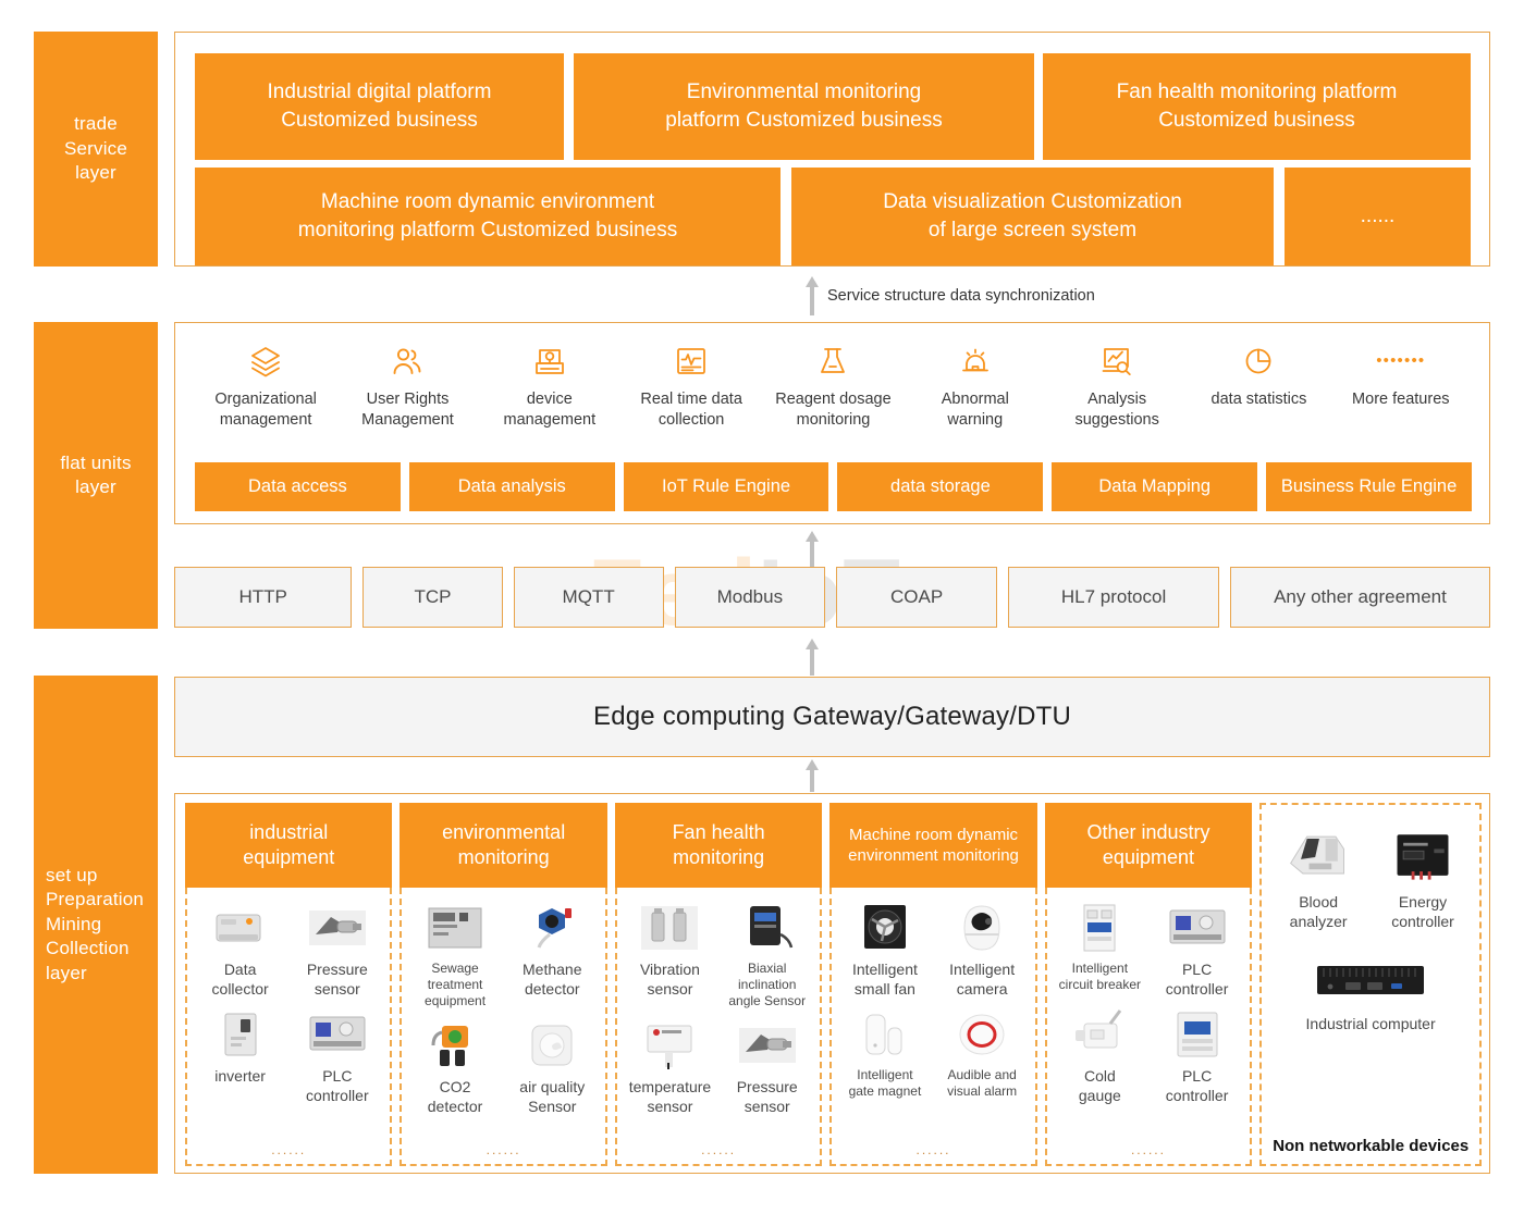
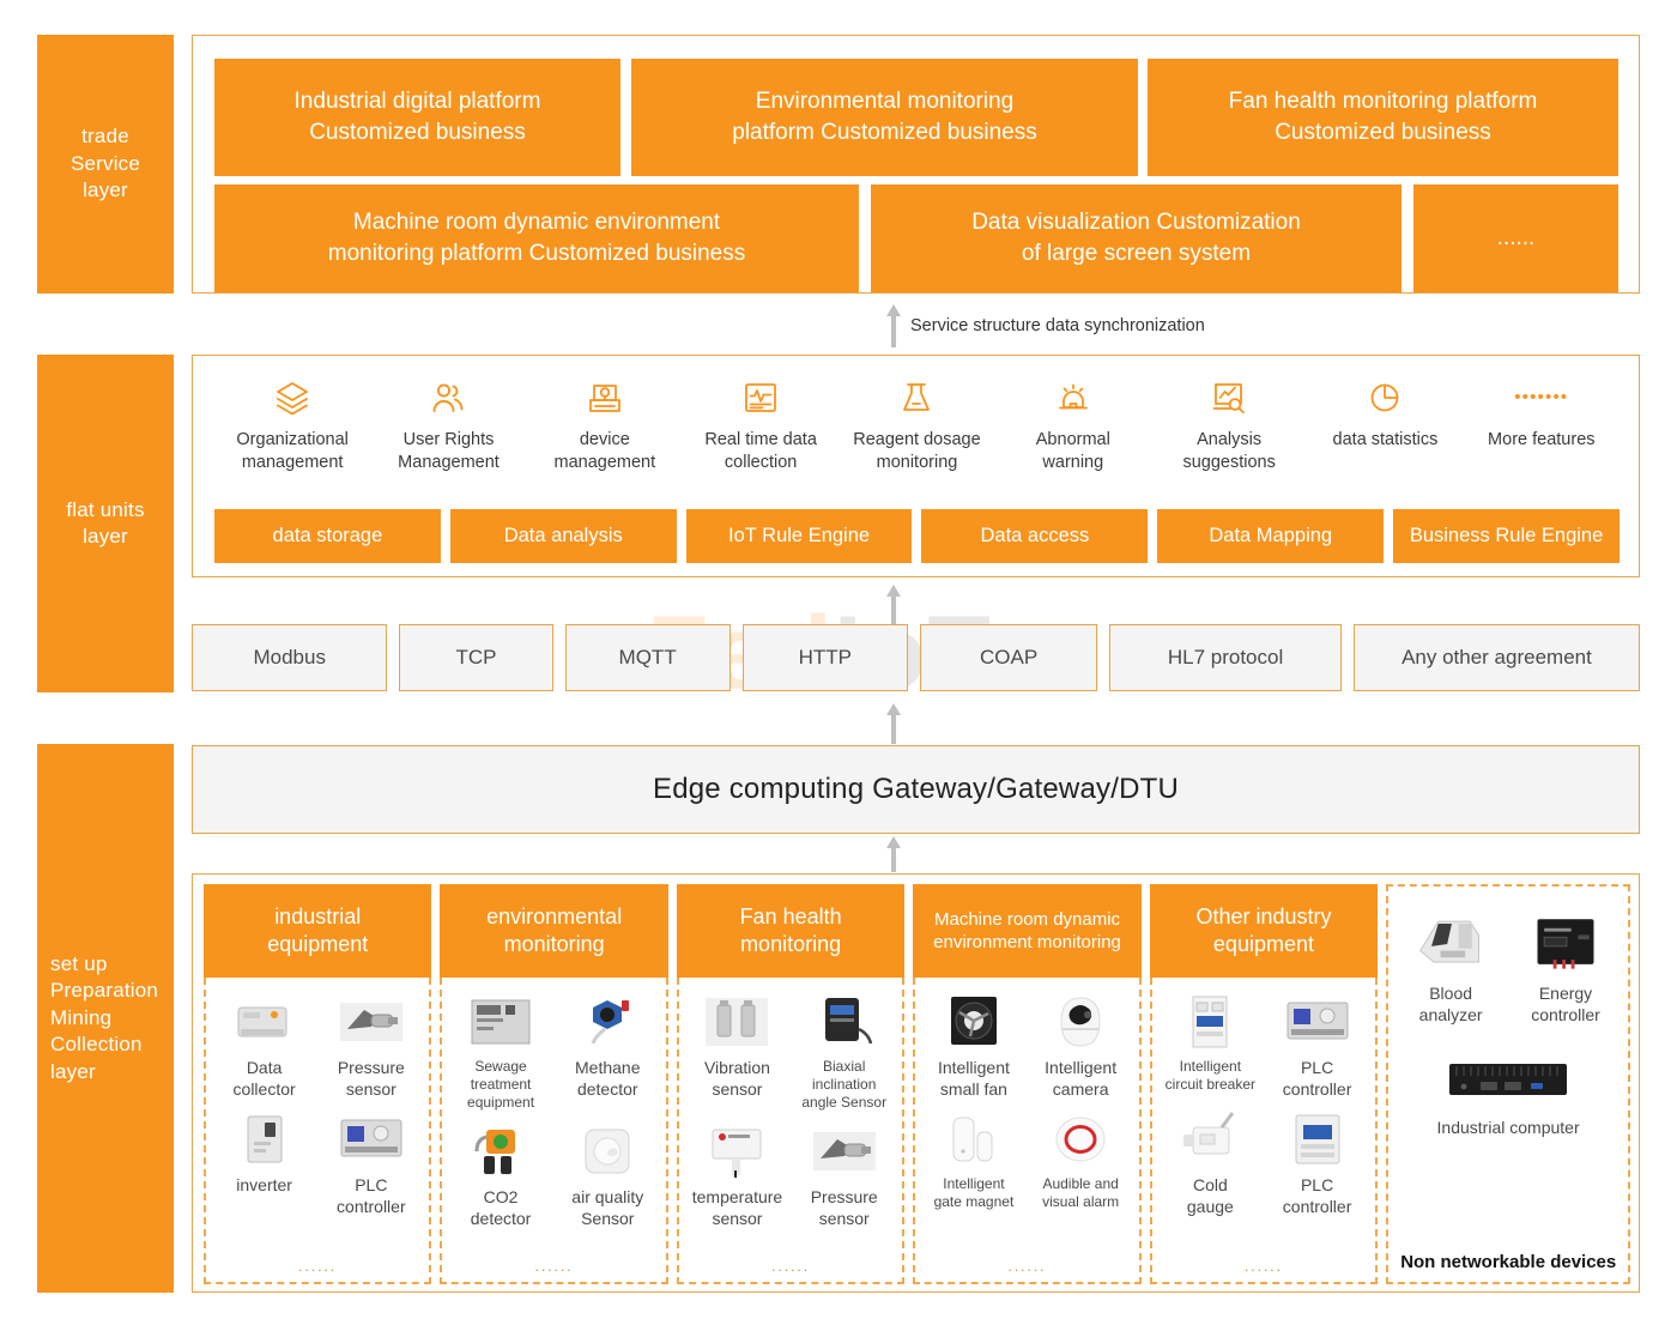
  trade
  Service
  layer
  flat units
  layer
  set up
  Preparation
  Mining
  Collection
  layer
  Industrial digital platform
  Customized business
  Environmental monitoring
  platform Customized business
  Fan health monitoring platform
  Customized business
  Machine room dynamic environment
  monitoring platform Customized business
  Data visualization Customization
  of large screen system
  ......
  Service structure data synchronization
  Organizational
  management
  User Rights
  Management
  device
  management
  Real time data
  collection
  Reagent dosage
  monitoring
  Abnormal
  warning
  Analysis
  suggestions
  data statistics
  •••••••
  More features
- Data access
+ data storage
  Data analysis
  IoT Rule Engine
- data storage
+ Data access
  Data Mapping
  Business Rule Engine
- HTTP
+ Modbus
  TCP
  MQTT
- Modbus
+ HTTP
  COAP
  HL7 protocol
  Any other agreement
  Edge computing Gateway/Gateway/DTU
  industrial
  equipment
  Data
  collector
  Pressure
  sensor
  inverter
  PLC
  controller
  ......
  environmental
  monitoring
  Sewage treatment
  equipment
  Methane
  detector
  CO2
  detector
  air quality
  Sensor
  ......
  Fan health
  monitoring
  Vibration
  sensor
  Biaxial
  inclination
  angle Sensor
  temperature
  sensor
  Pressure
  sensor
  ......
  Machine room dynamic
  environment monitoring
  Intelligent
  small fan
  Intelligent
  camera
  Intelligent
  gate magnet
  Audible and
  visual alarm
  ......
  Other industry
  equipment
  Intelligent
  circuit breaker
  PLC
  controller
  Cold
  gauge
  PLC
  controller
  ......
  Blood
  analyzer
  Energy
  controller
  Industrial computer
  Non networkable devices
